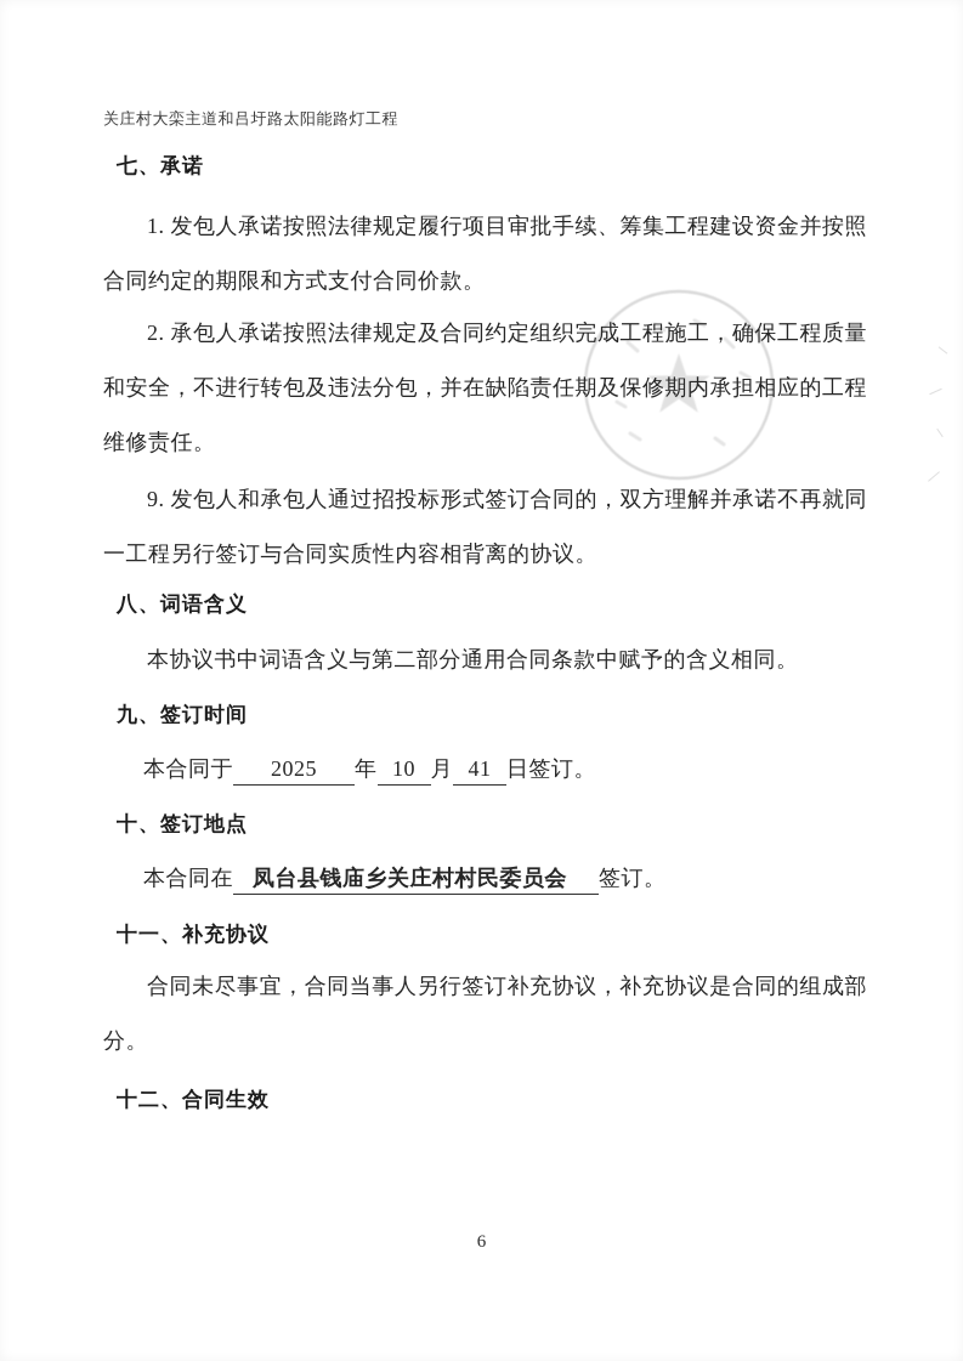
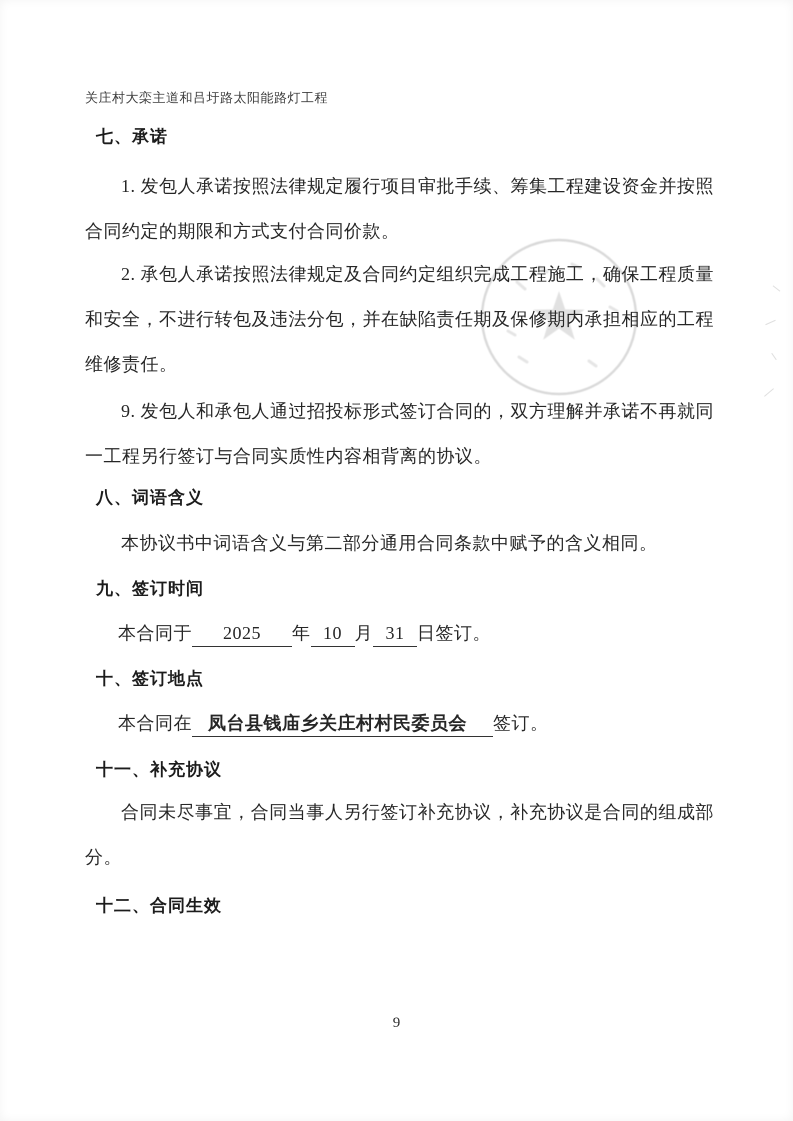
  关庄村大栾主道和吕圩路太阳能路灯工程
  七、承诺
  1. 发包人承诺按照法律规定履行项目审批手续、筹集工程建设资金并按照合同约定的期限和方式支付合同价款。
  2. 承包人承诺按照法律规定及合同约定组织完成工程施工，确保工程质量和安全，不进行转包及违法分包，并在缺陷责任期及保修期内承担相应的工程维修责任。
  9. 发包人和承包人通过招投标形式签订合同的，双方理解并承诺不再就同一工程另行签订与合同实质性内容相背离的协议。
  八、词语含义
  本协议书中词语含义与第二部分通用合同条款中赋予的含义相同。
  九、签订时间
- 本合同于 2025 年 10 月 41 日签订。
+ 本合同于 2025 年 10 月 31 日签订。
  十、签订地点
  本合同在 凤台县钱庙乡关庄村村民委员会 签订。
  十一、补充协议
  合同未尽事宜，合同当事人另行签订补充协议，补充协议是合同的组成部分。
  十二、合同生效
- 6
+ 9
